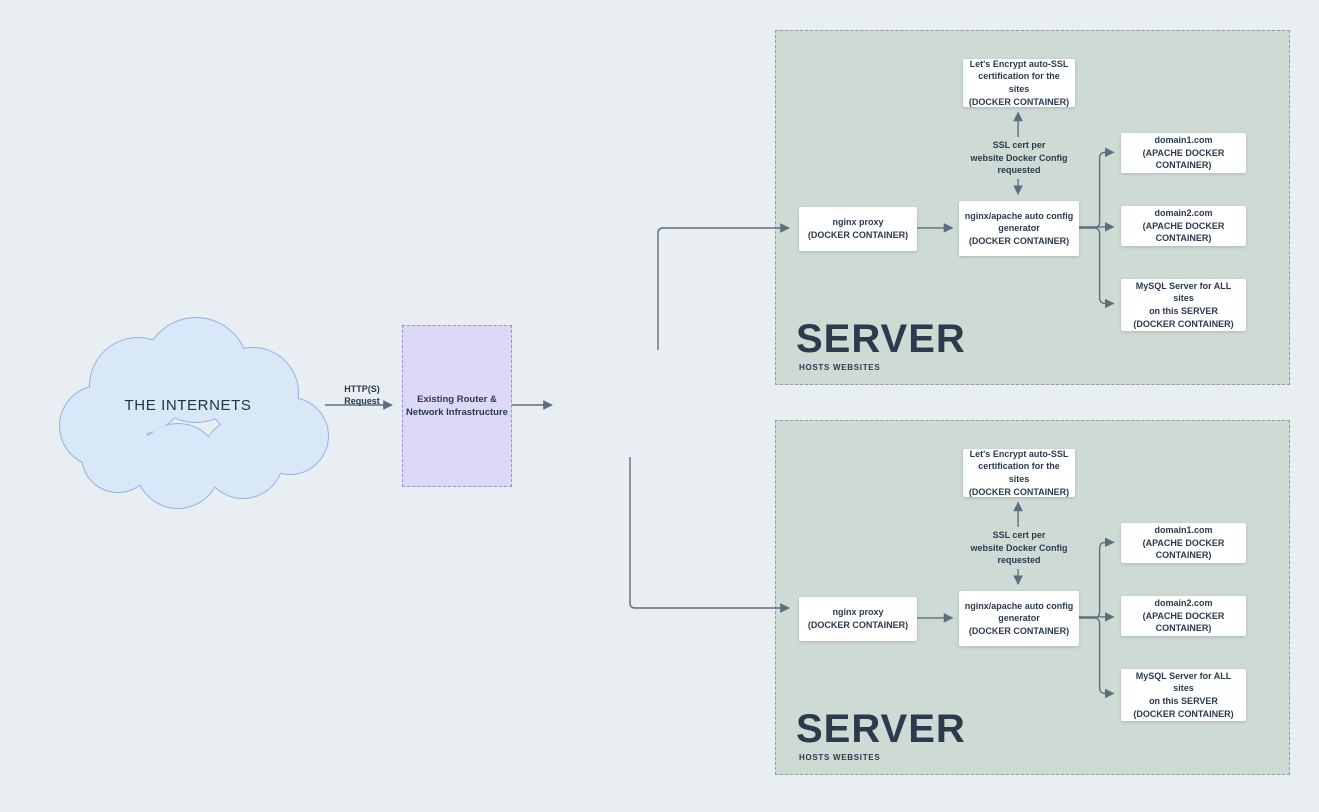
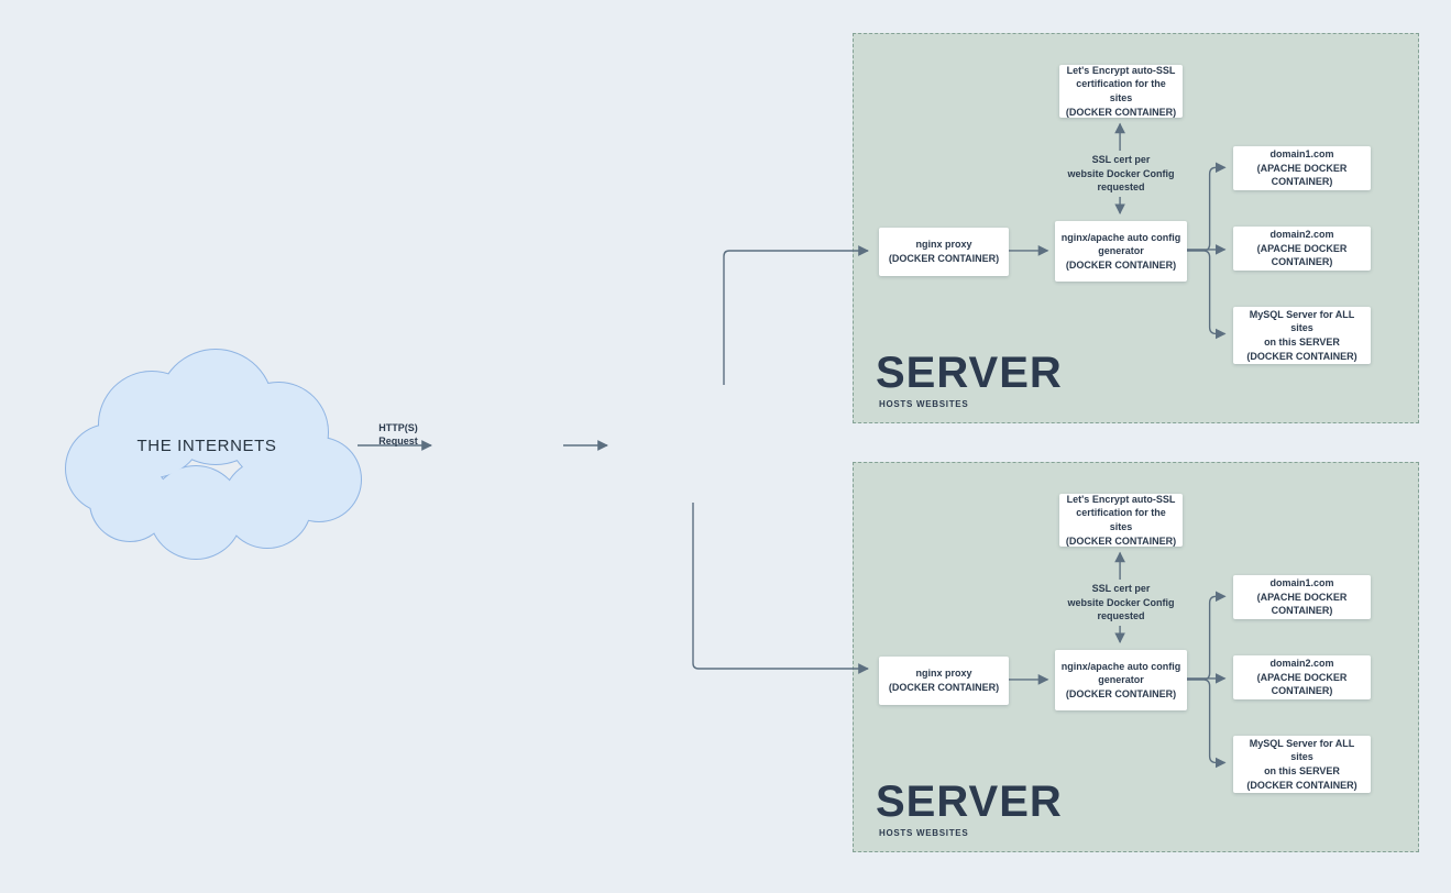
  THE INTERNETS
  HTTP(S)
  Request
- Existing Router &
- Network Infrastructure
  Let's Encrypt auto-SSL
  certification for the sites
  (DOCKER CONTAINER)
  SSL cert per
  website Docker Config
  requested
  nginx proxy
  (DOCKER CONTAINER)
  nginx/apache auto config
  generator
  (DOCKER CONTAINER)
  domain1.com
  (APACHE DOCKER CONTAINER)
  domain2.com
  (APACHE DOCKER CONTAINER)
  MySQL Server for ALL sites
  on this SERVER
  (DOCKER CONTAINER)
  SERVER
  HOSTS WEBSITES
  Let's Encrypt auto-SSL
  certification for the sites
  (DOCKER CONTAINER)
  SSL cert per
  website Docker Config
  requested
  nginx proxy
  (DOCKER CONTAINER)
  nginx/apache auto config
  generator
  (DOCKER CONTAINER)
  domain1.com
  (APACHE DOCKER CONTAINER)
  domain2.com
  (APACHE DOCKER CONTAINER)
  MySQL Server for ALL sites
  on this SERVER
  (DOCKER CONTAINER)
  SERVER
  HOSTS WEBSITES
